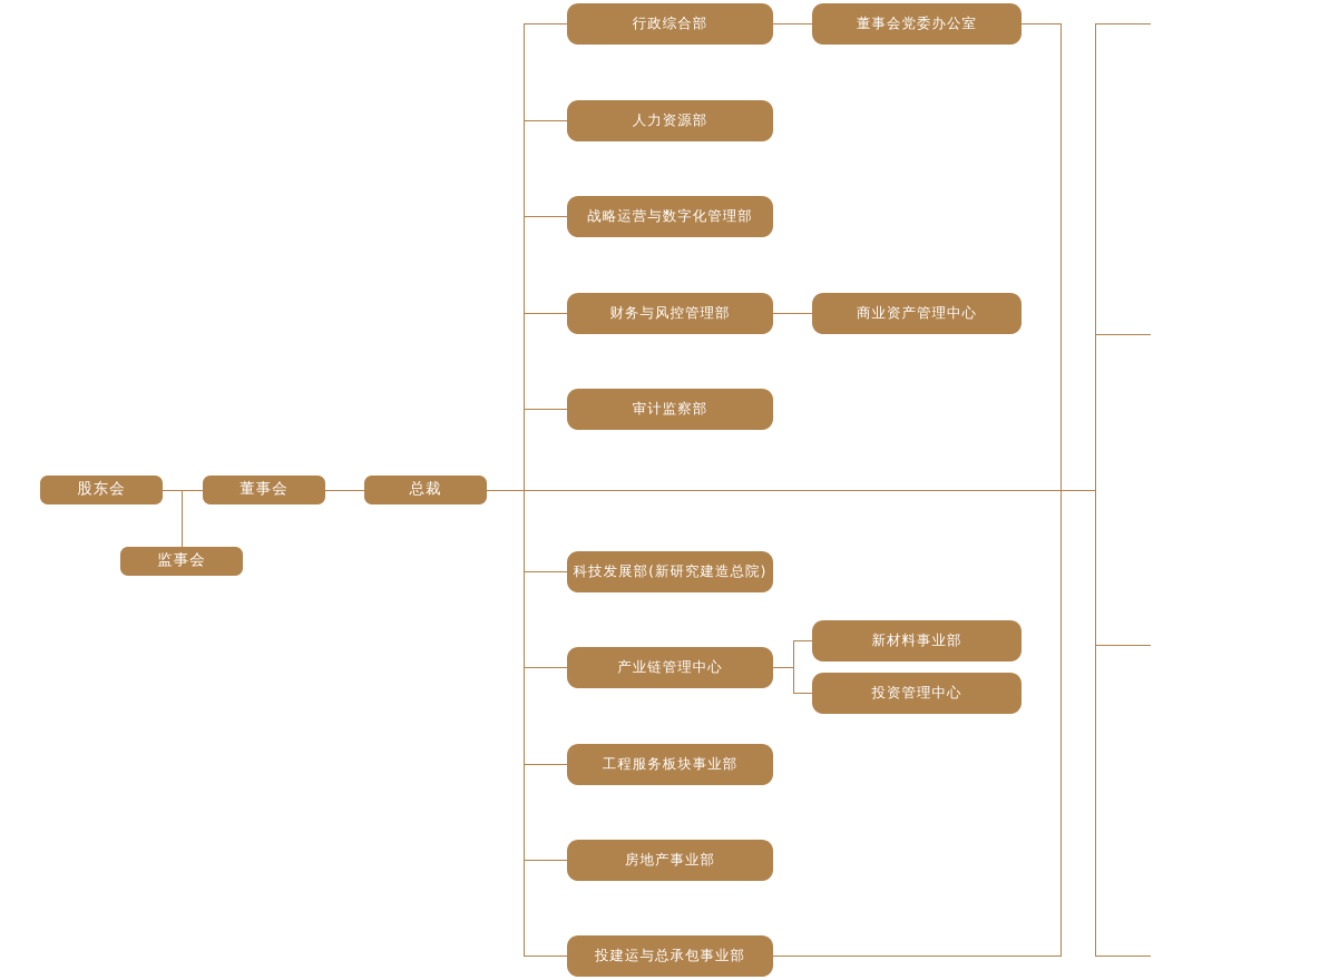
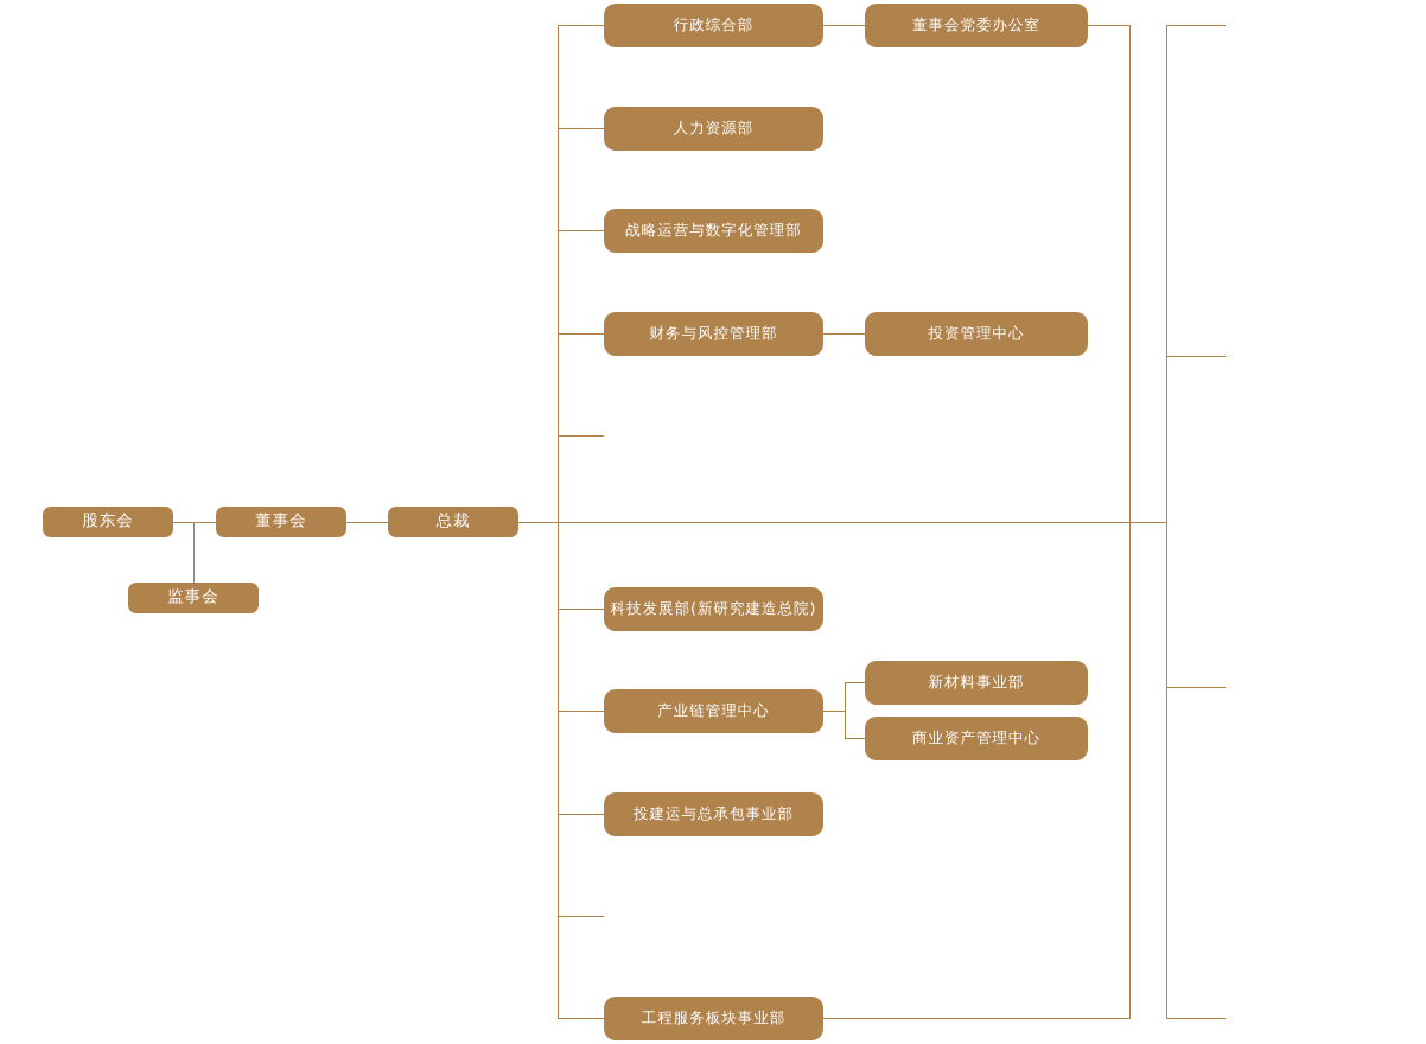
  股东会
  董事会
  总裁
  监事会
  行政综合部
  人力资源部
  战略运营与数字化管理部
  财务与风控管理部
- 审计监察部
  科技发展部(新研究建造总院)
  产业链管理中心
- 工程服务板块事业部
+ 投建运与总承包事业部
- 房地产事业部
- 投建运与总承包事业部
+ 工程服务板块事业部
  董事会党委办公室
- 商业资产管理中心
+ 投资管理中心
  新材料事业部
- 投资管理中心
+ 商业资产管理中心
